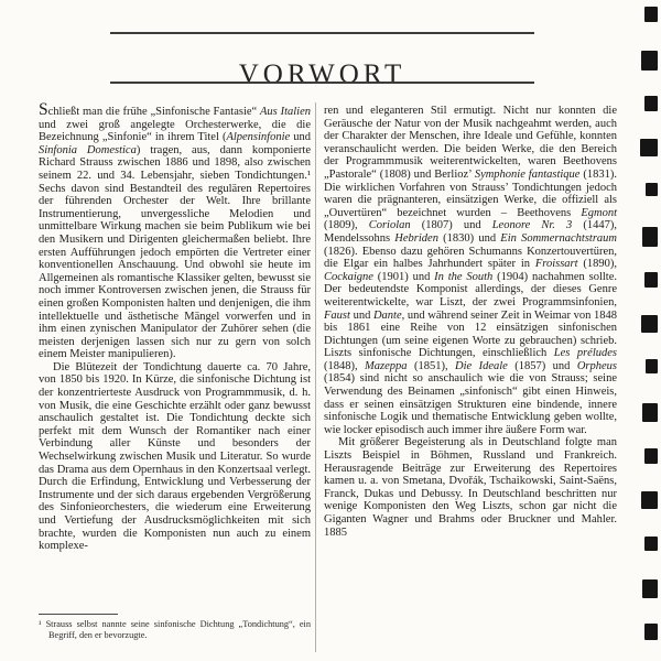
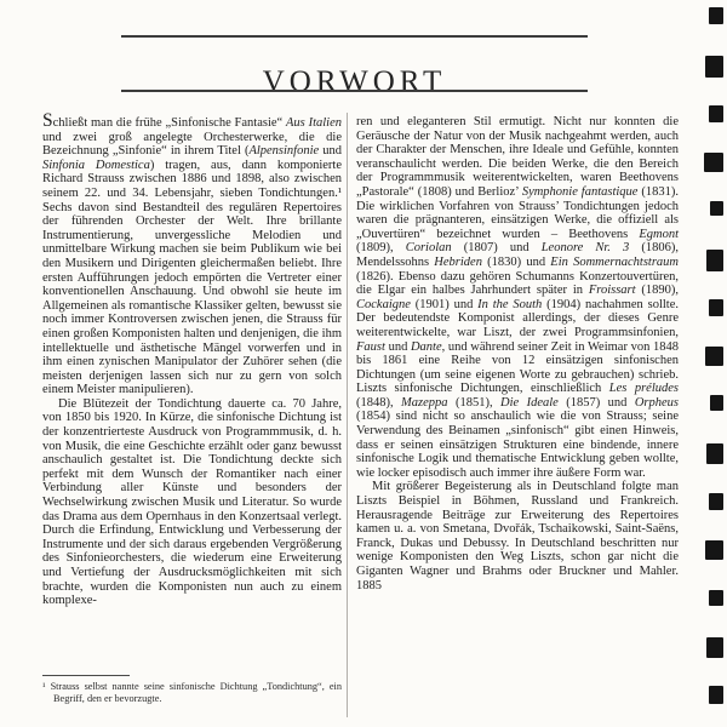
  VORWORT
  Schließt man die frühe „Sinfonische Fantasie“ Aus Italien und zwei groß angelegte Orchesterwerke, die die Bezeichnung „Sinfonie“ in ihrem Titel (Alpensinfonie und Sinfonia Domestica) tragen, aus, dann komponierte Richard Strauss zwischen 1886 und 1898, also zwischen seinem 22. und 34. Lebensjahr, sieben Tondichtungen.¹ Sechs davon sind Bestandteil des regulären Repertoires der führenden Orchester der Welt. Ihre brillante Instrumentierung, unvergessliche Melodien und unmittelbare Wirkung machen sie beim Publikum wie bei den Musikern und Dirigenten gleichermaßen beliebt. Ihre ersten Aufführungen jedoch empörten die Vertreter einer konventionellen Anschauung. Und obwohl sie heute im Allgemeinen als romantische Klassiker gelten, bewusst sie noch immer Kontroversen zwischen jenen, die Strauss für einen großen Komponisten halten und denjenigen, die ihm intellektuelle und ästhetische Mängel vorwerfen und in ihm einen zynischen Manipulator der Zuhörer sehen (die meisten derjenigen lassen sich nur zu gern von solch einem Meister manipulieren).
  Die Blütezeit der Tondichtung dauerte ca. 70 Jahre, von 1850 bis 1920. In Kürze, die sinfonische Dichtung ist der konzentrierteste Ausdruck von Programmmusik, d. h. von Musik, die eine Geschichte erzählt oder ganz bewusst anschaulich gestaltet ist. Die Tondichtung deckte sich perfekt mit dem Wunsch der Romantiker nach einer Verbindung aller Künste und besonders der Wechselwirkung zwischen Musik und Literatur. So wurde das Drama aus dem Opernhaus in den Konzertsaal verlegt. Durch die Erfindung, Entwicklung und Verbesserung der Instrumente und der sich daraus ergebenden Vergrößerung des Sinfonieorchesters, die wiederum eine Erweiterung und Vertiefung der Ausdrucksmöglichkeiten mit sich brachte, wurden die Komponisten nun auch zu einem komplexe-
  ¹ Strauss selbst nannte seine sinfonische Dichtung „Tondichtung“, ein Begriff, den er bevorzugte.
- ren und eleganteren Stil ermutigt. Nicht nur konnten die Geräusche der Natur von der Musik nachgeahmt werden, auch der Charakter der Menschen, ihre Ideale und Gefühle, konnten veranschaulicht werden. Die beiden Werke, die den Bereich der Programmmusik weiterentwickelten, waren Beethovens „Pastorale“ (1808) und Berlioz’ Symphonie fantastique (1831). Die wirklichen Vorfahren von Strauss’ Tondichtungen jedoch waren die prägnanteren, einsätzigen Werke, die offiziell als „Ouvertüren“ bezeichnet wurden – Beethovens Egmont (1809), Coriolan (1807) und Leonore Nr. 3 (1447), Mendelssohns Hebriden (1830) und Ein Sommernachtstraum (1826). Ebenso dazu gehören Schumanns Konzertouvertüren, die Elgar ein halbes Jahrhundert später in Froissart (1890), Cockaigne (1901) und In the South (1904) nachahmen sollte. Der bedeutendste Komponist allerdings, der dieses Genre weiterentwickelte, war Liszt, der zwei Programmsinfonien, Faust und Dante, und während seiner Zeit in Weimar von 1848 bis 1861 eine Reihe von 12 einsätzigen sinfonischen Dichtungen (um seine eigenen Worte zu gebrauchen) schrieb. Liszts sinfonische Dichtungen, einschließlich Les préludes (1848), Mazeppa (1851), Die Ideale (1857) und Orpheus (1854) sind nicht so anschaulich wie die von Strauss; seine Verwendung des Beinamen „sinfonisch“ gibt einen Hinweis, dass er seinen einsätzigen Strukturen eine bindende, innere sinfonische Logik und thematische Entwicklung geben wollte, wie locker episodisch auch immer ihre äußere Form war.
+ ren und eleganteren Stil ermutigt. Nicht nur konnten die Geräusche der Natur von der Musik nachgeahmt werden, auch der Charakter der Menschen, ihre Ideale und Gefühle, konnten veranschaulicht werden. Die beiden Werke, die den Bereich der Programmmusik weiterentwickelten, waren Beethovens „Pastorale“ (1808) und Berlioz’ Symphonie fantastique (1831). Die wirklichen Vorfahren von Strauss’ Tondichtungen jedoch waren die prägnanteren, einsätzigen Werke, die offiziell als „Ouvertüren“ bezeichnet wurden – Beethovens Egmont (1809), Coriolan (1807) und Leonore Nr. 3 (1806), Mendelssohns Hebriden (1830) und Ein Sommernachtstraum (1826). Ebenso dazu gehören Schumanns Konzertouvertüren, die Elgar ein halbes Jahrhundert später in Froissart (1890), Cockaigne (1901) und In the South (1904) nachahmen sollte. Der bedeutendste Komponist allerdings, der dieses Genre weiterentwickelte, war Liszt, der zwei Programmsinfonien, Faust und Dante, und während seiner Zeit in Weimar von 1848 bis 1861 eine Reihe von 12 einsätzigen sinfonischen Dichtungen (um seine eigenen Worte zu gebrauchen) schrieb. Liszts sinfonische Dichtungen, einschließlich Les préludes (1848), Mazeppa (1851), Die Ideale (1857) und Orpheus (1854) sind nicht so anschaulich wie die von Strauss; seine Verwendung des Beinamen „sinfonisch“ gibt einen Hinweis, dass er seinen einsätzigen Strukturen eine bindende, innere sinfonische Logik und thematische Entwicklung geben wollte, wie locker episodisch auch immer ihre äußere Form war.
  Mit größerer Begeisterung als in Deutschland folgte man Liszts Beispiel in Böhmen, Russland und Frankreich. Herausragende Beiträge zur Erweiterung des Repertoires kamen u. a. von Smetana, Dvořák, Tschaikowski, Saint-Saëns, Franck, Dukas und Debussy. In Deutschland beschritten nur wenige Komponisten den Weg Liszts, schon gar nicht die Giganten Wagner und Brahms oder Bruckner und Mahler. 1885
